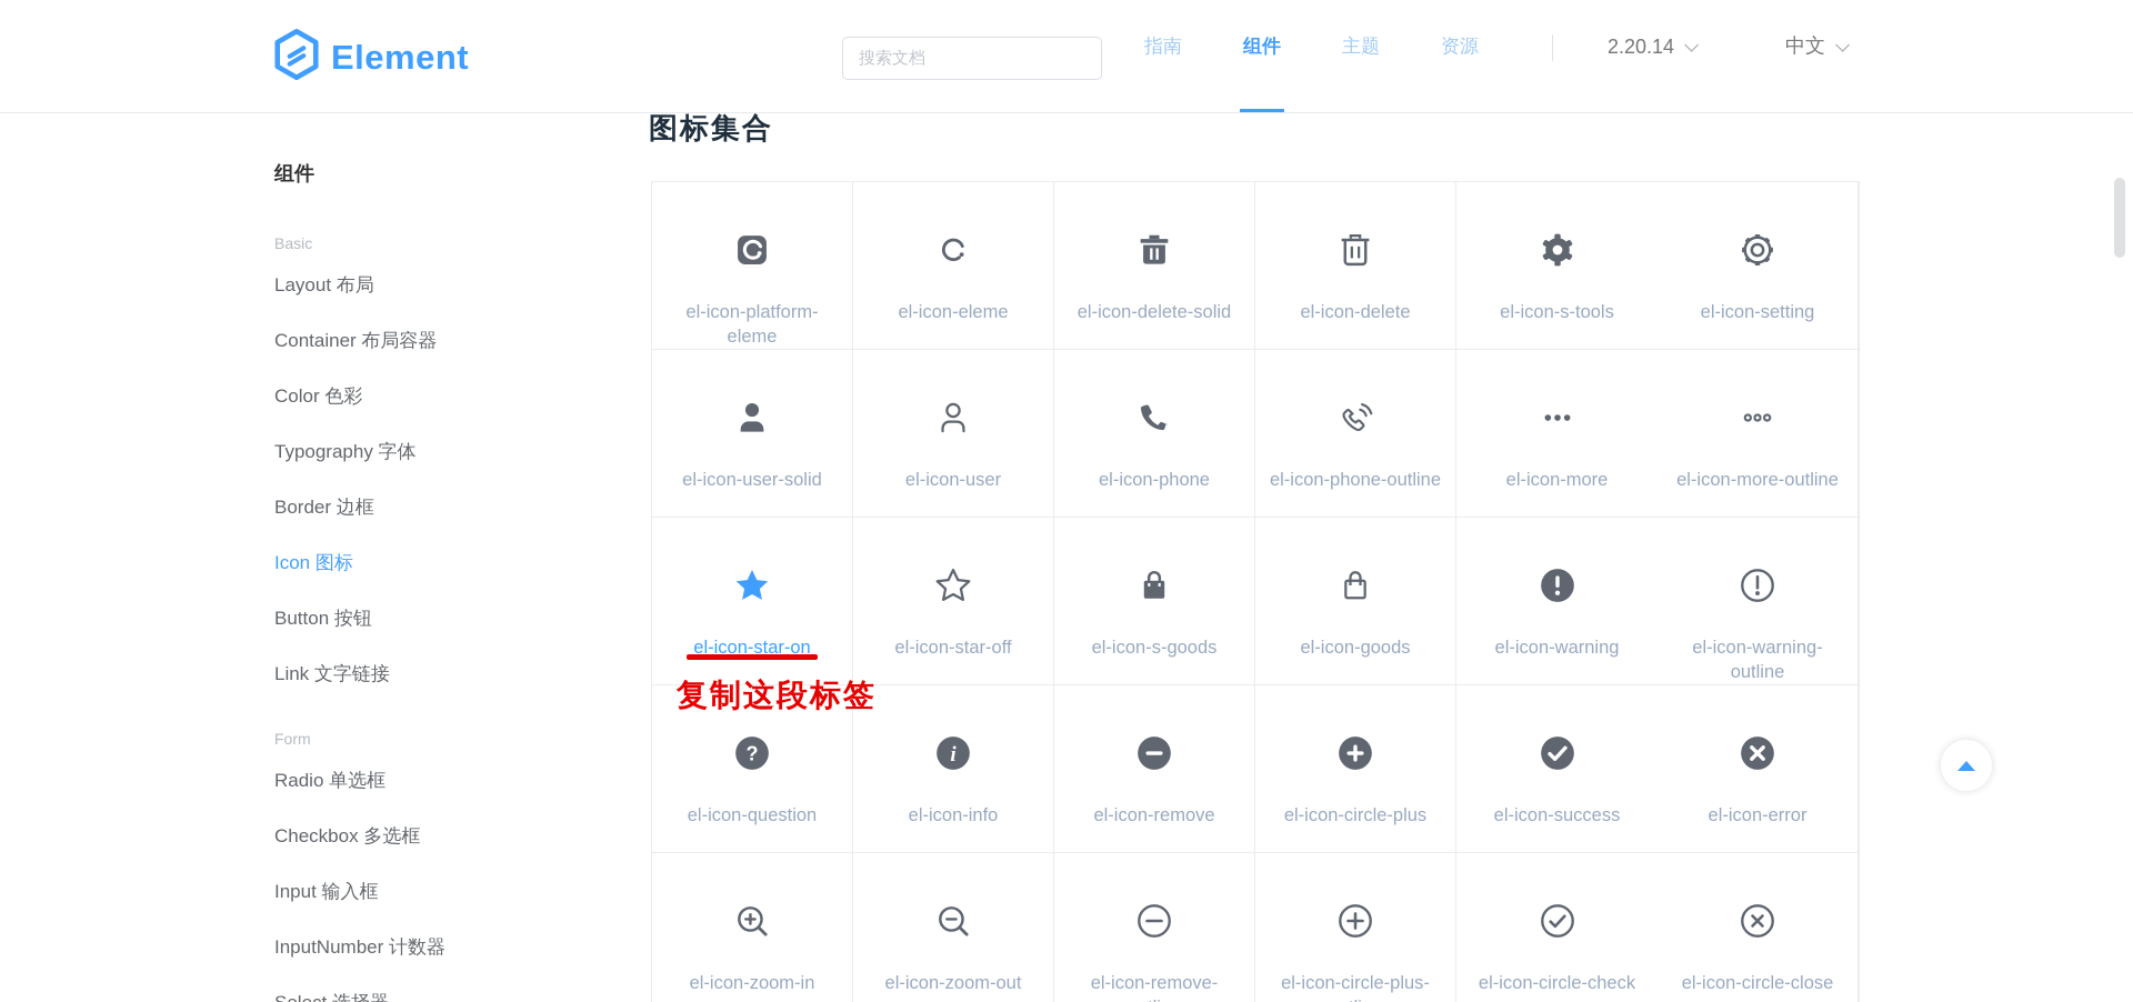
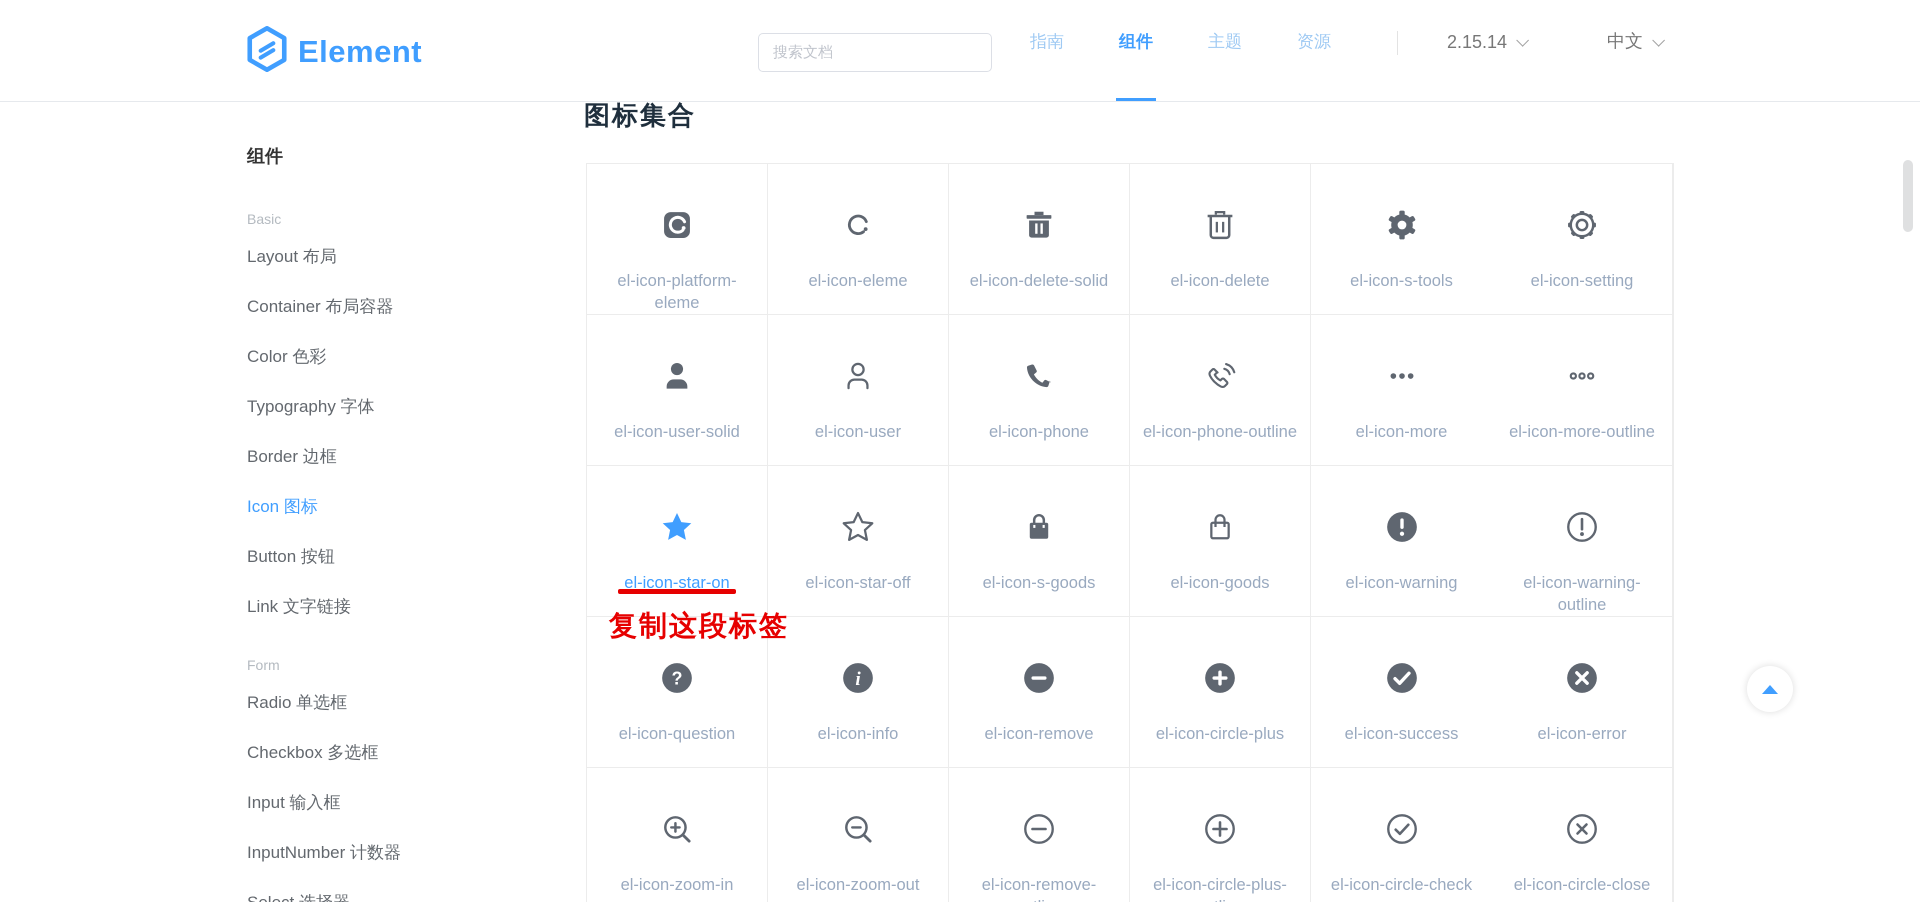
  Element
  搜索文档
  指南
  组件
  主题
  资源
- 2.20.14
+ 2.15.14
  中文
  组件
  Basic
  Layout 布局
  Container 布局容器
  Color 色彩
  Typography 字体
  Border 边框
  Icon 图标
  Button 按钮
  Link 文字链接
  Form
  Radio 单选框
  Checkbox 多选框
  Input 输入框
  InputNumber 计数器
  图标集合
  复制这段标签
  el-icon-platform-
  eleme
  el-icon-eleme
  el-icon-delete-solid
  el-icon-delete
  el-icon-s-tools
  el-icon-setting
  el-icon-user-solid
  el-icon-user
  el-icon-phone
  el-icon-phone-outline
  el-icon-more
  el-icon-more-outline
  el-icon-star-on
  el-icon-star-off
  el-icon-s-goods
  el-icon-goods
  el-icon-warning
  el-icon-warning-
  outline
  ?
  el-icon-question
  i
  el-icon-info
  el-icon-remove
  el-icon-circle-plus
  el-icon-success
  el-icon-error
  el-icon-zoom-in
  el-icon-zoom-out
  el-icon-remove-
  el-icon-circle-plus-
  el-icon-circle-check
  el-icon-circle-close
